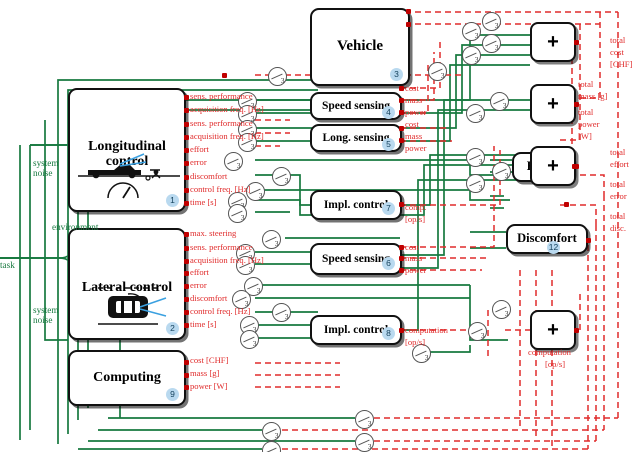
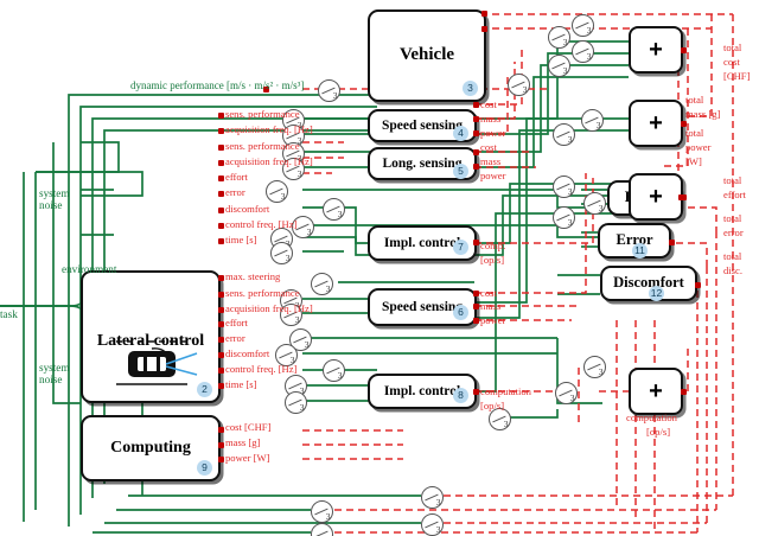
- Longitudinal control
- 1
  Lateral control
  2
  Vehicle
  3
  Speed sensin
  4
  Long. sensin
  5
  Impl. contr
  7
  Speed sensin
  6
  Impl. contr
  8
  Computing
  9
+ Error
+ 11
  Discomfort
  12
  +
  +
  +
  +
  3
  3
  3
  3
  3
  3
  3
  3
  3
  3
  3
  3
  3
  3
  3
  3
  3
  3
  3
  3
  3
  3
  3
  3
  3
  3
  3
  3
  3
  3
  3
  3
  system noise
  environment
  task
  system noise
+ dynamic performance [m/s · m/s² · m/s³]
  sens. performance
  acquisition freq. [Hz]
  sens. performance
  acquisition freq. [Hz]
  effort
  error
  discomfort
  control freq. [Hz]
  time [s]
  max. steering
  sens. performance
  acquisition freq. [Hz]
  effort
  error
  discomfort
  control freq. [Hz]
  time [s]
  cost [CHF]
  mass [g]
  power [W]
  cost
  mass
  power
  cost
  mass
  power
  cost
  mass
  power
  comp.
  [op/s]
  computation
  [op/s]
  total
  mass [g]
  total
  power
  [W]
  computation
  [op/s]
  total
  cost
  [CHF]
  total
  effort
  total
  error
  total
  disc.
